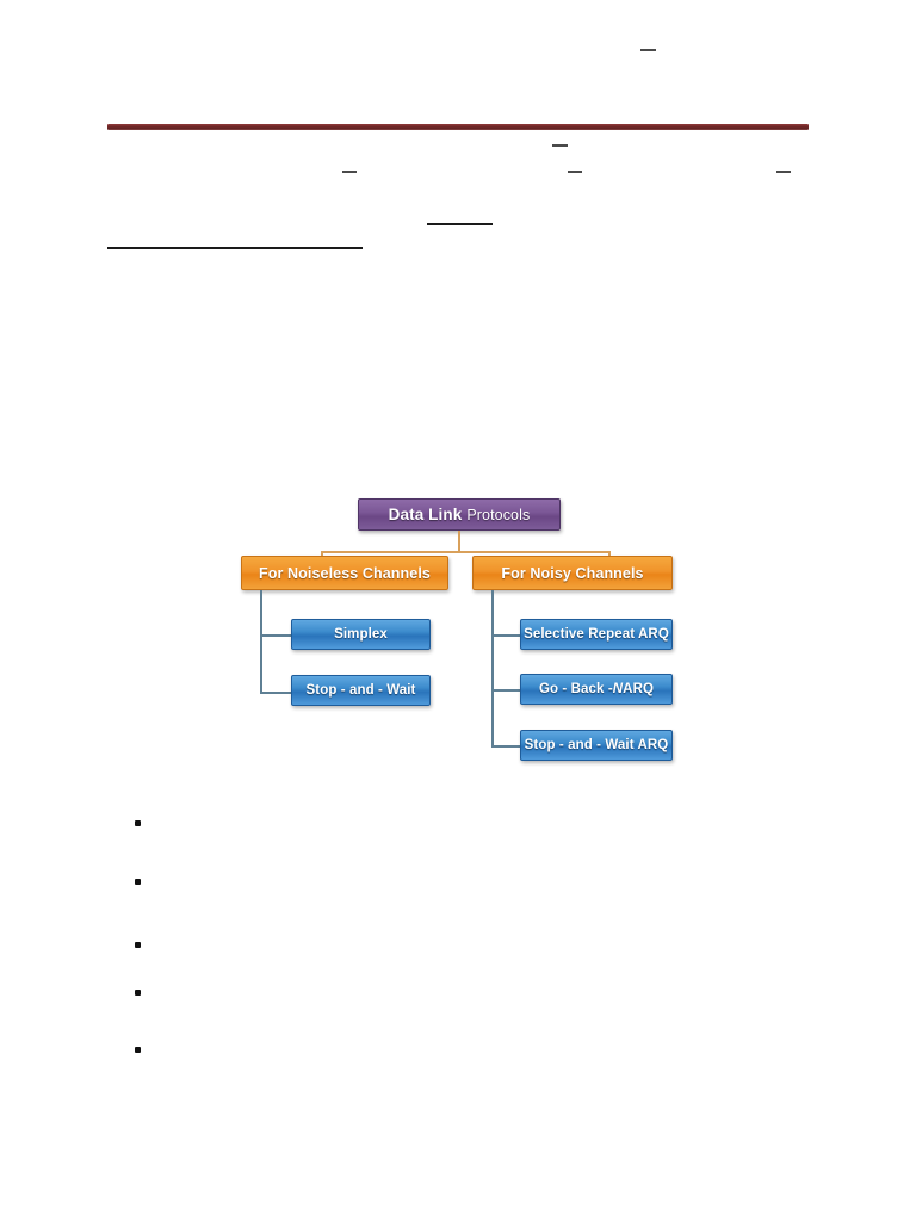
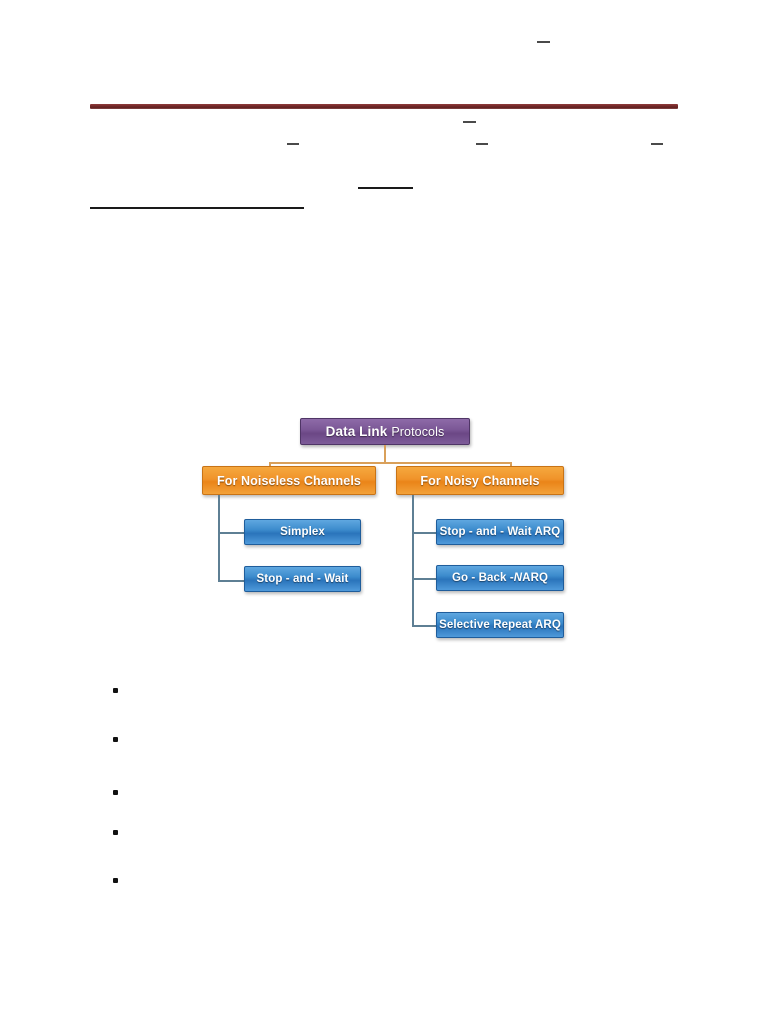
  Data Link
  Protocols
  For Noiseless Channels
  For Noisy Channels
  Simplex
  Stop - and - Wait
- Selective Repeat ARQ
+ Stop - and - Wait ARQ
  Go - Back -
  N
  ARQ
- Stop - and - Wait ARQ
+ Selective Repeat ARQ
